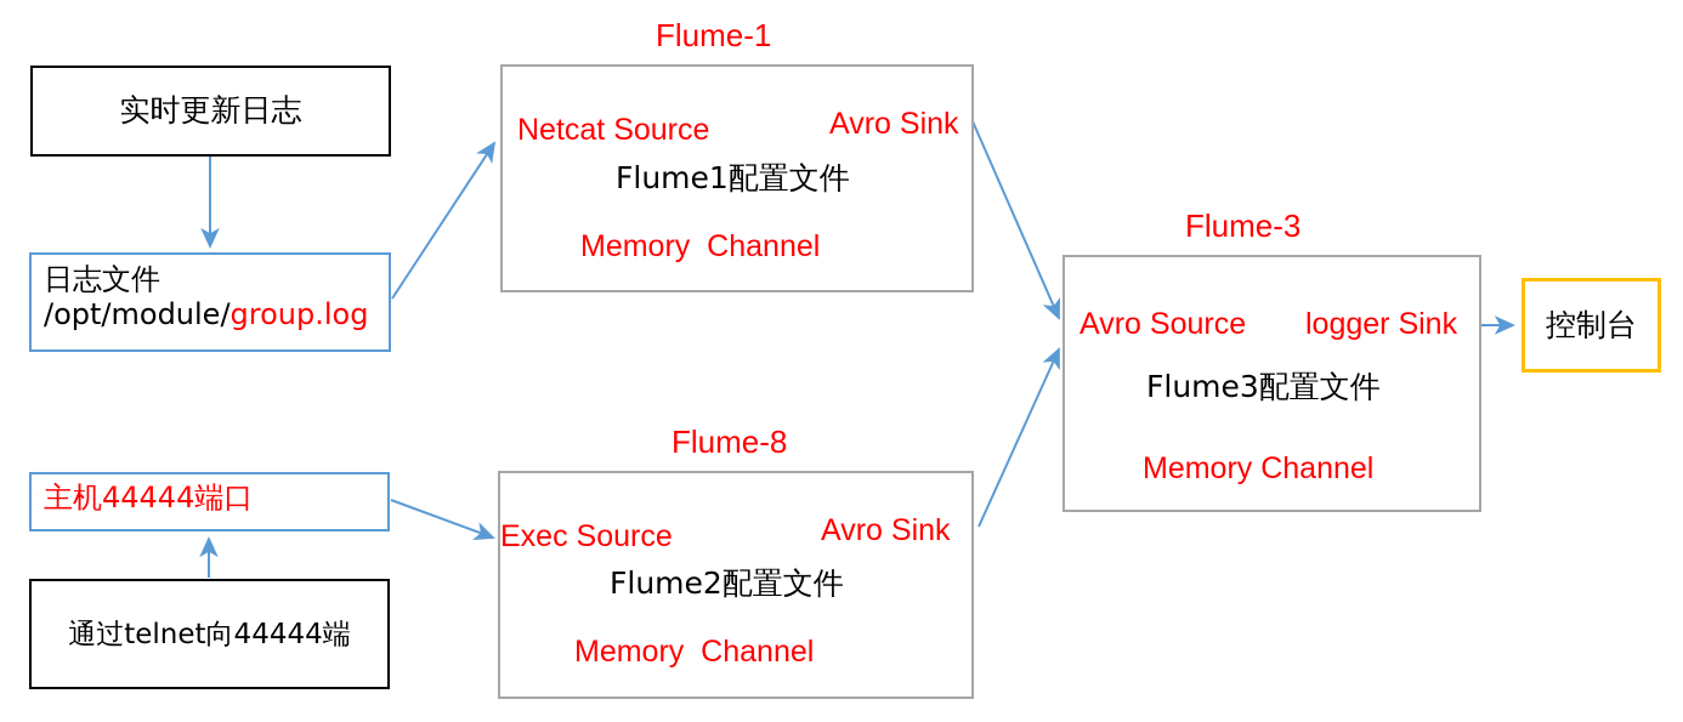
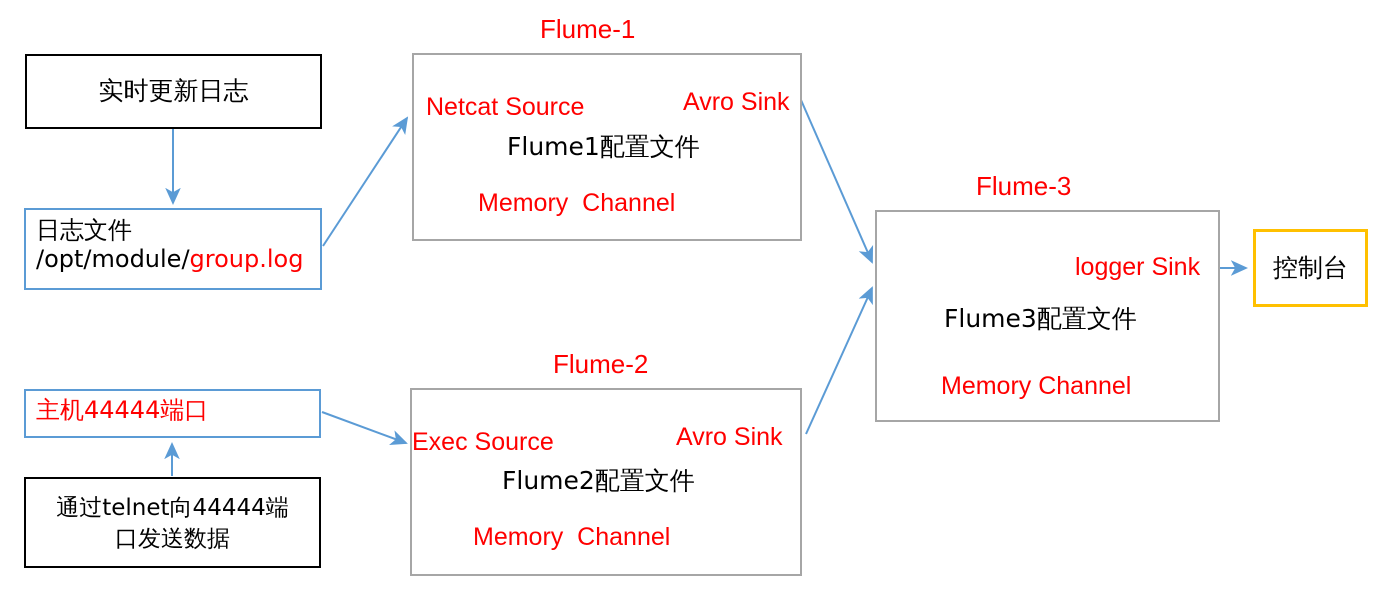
  实时更新日志
  日志文件
  /opt/module/group.log
  主机44444端口
  通过telnet向44444端
+ 口发送数据
  Flume-1
  Netcat Source
  Avro Sink
  Flume1配置文件
  Memory Channel
- Flume-8
+ Flume-2
  Exec Source
  Avro Sink
  Flume2配置文件
  Memory Channel
  Flume-3
- Avro Source
  logger Sink
  Flume3配置文件
  Memory Channel
  控制台
